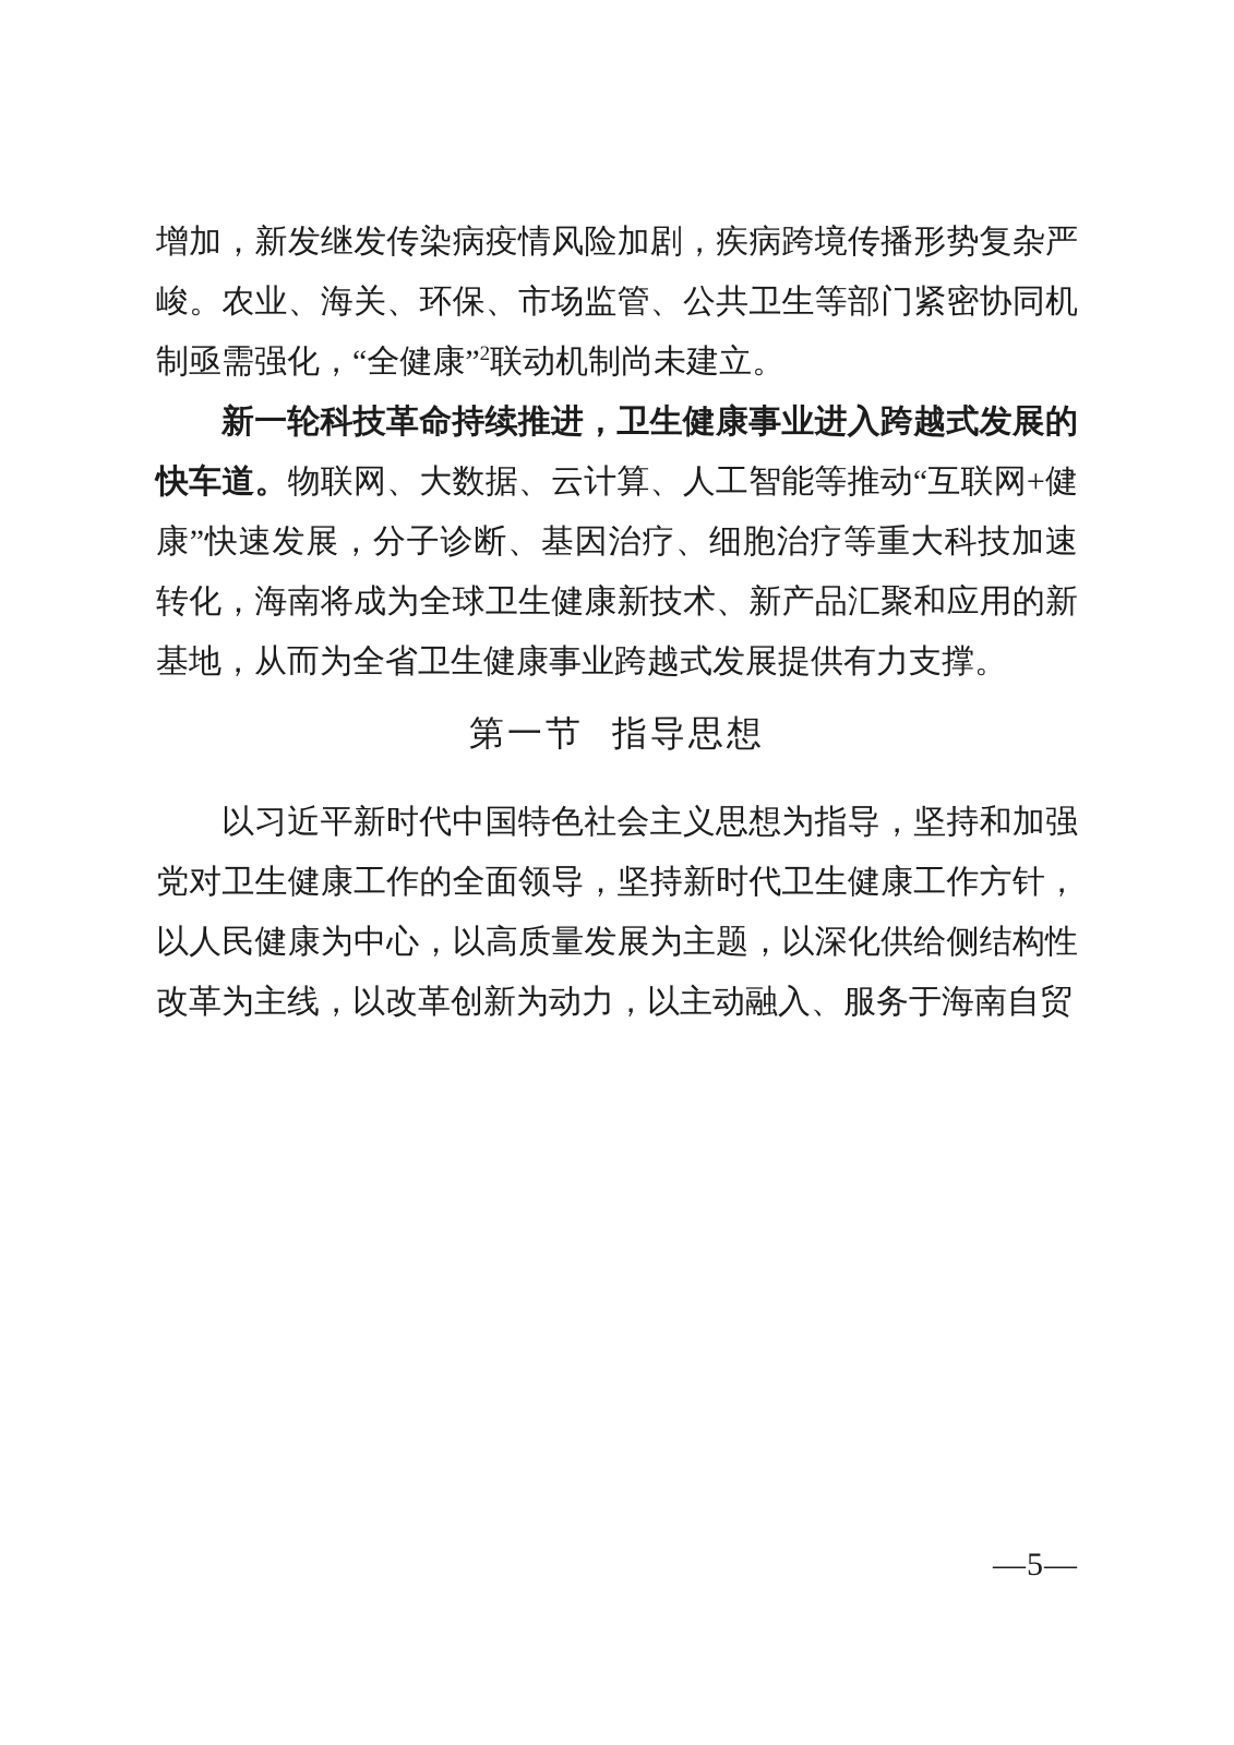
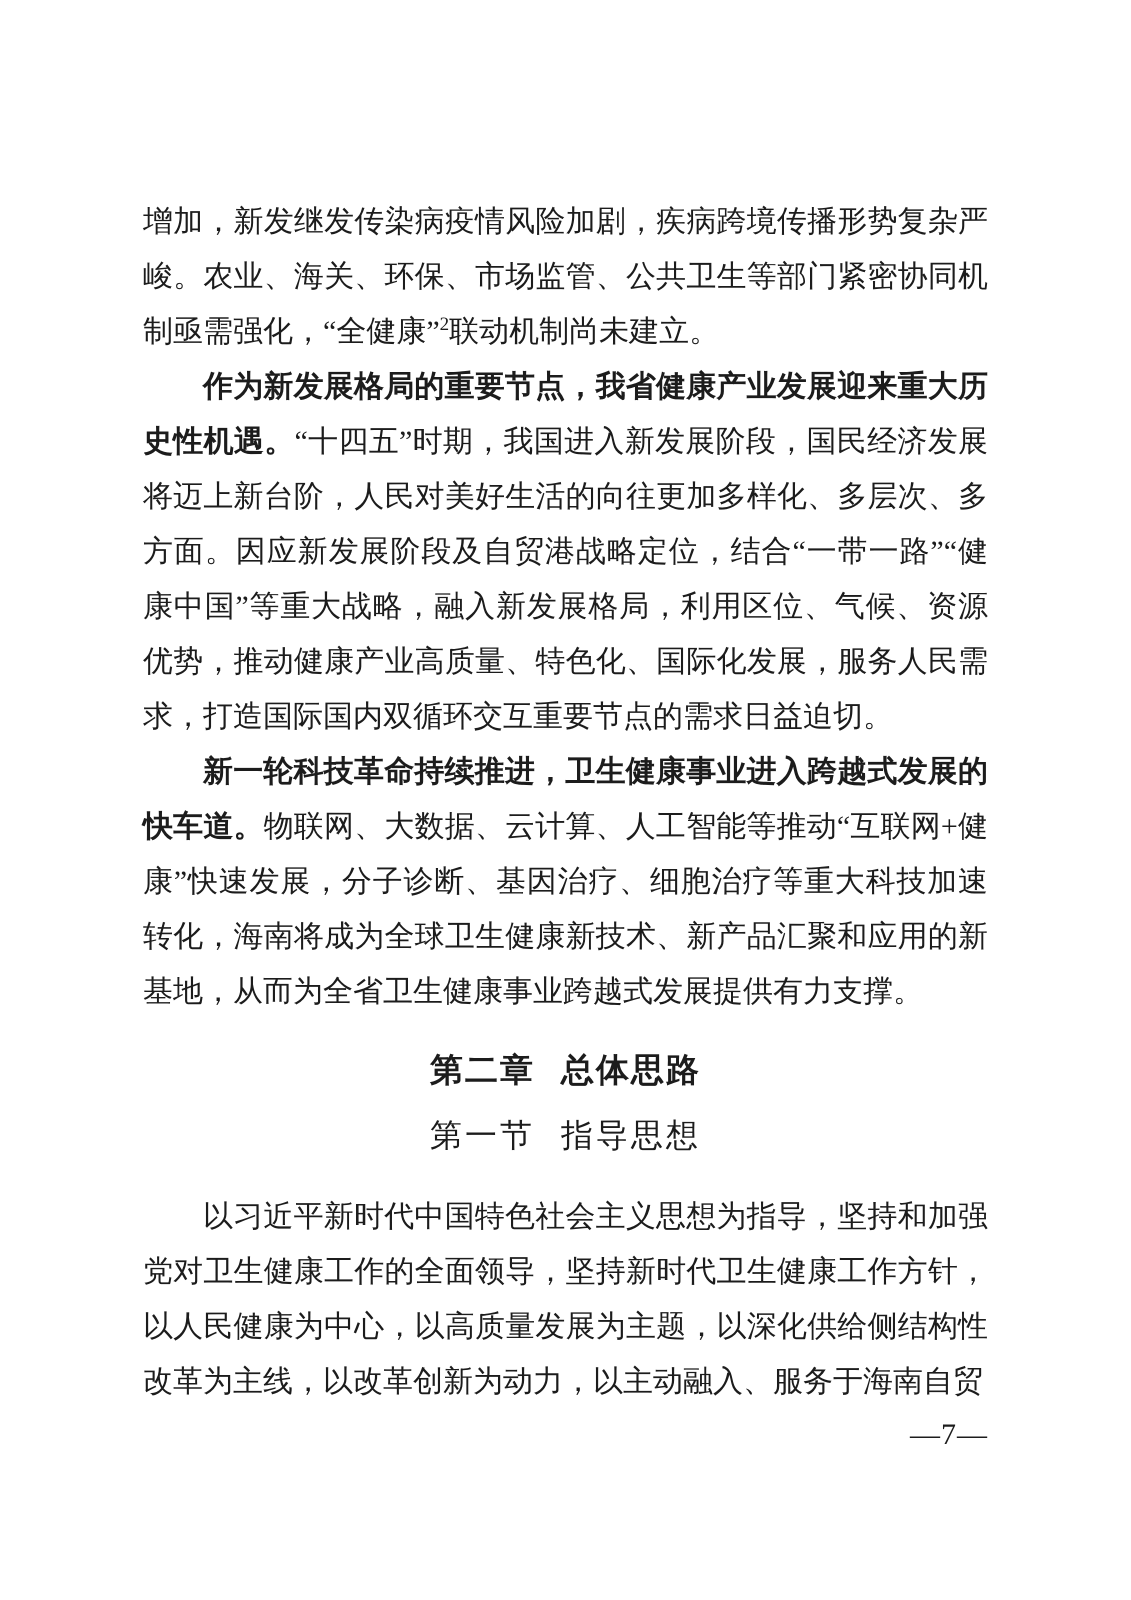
  增加，新发继发传染病疫情风险加剧，疾病跨境传播形势复杂严峻。农业、海关、环保、市场监管、公共卫生等部门紧密协同机制亟需强化，“全健康”2联动机制尚未建立。
+ 作为新发展格局的重要节点，我省健康产业发展迎来重大历史性机遇。“十四五”时期，我国进入新发展阶段，国民经济发展将迈上新台阶，人民对美好生活的向往更加多样化、多层次、多方面。因应新发展阶段及自贸港战略定位，结合“一带一路”“健康中国”等重大战略，融入新发展格局，利用区位、气候、资源优势，推动健康产业高质量、特色化、国际化发展，服务人民需求，打造国际国内双循环交互重要节点的需求日益迫切。
  新一轮科技革命持续推进，卫生健康事业进入跨越式发展的快车道。物联网、大数据、云计算、人工智能等推动“互联网+健康”快速发展，分子诊断、基因治疗、细胞治疗等重大科技加速转化，海南将成为全球卫生健康新技术、新产品汇聚和应用的新基地，从而为全省卫生健康事业跨越式发展提供有力支撑。
+ 第二章 总体思路
  第一节 指导思想
  以习近平新时代中国特色社会主义思想为指导，坚持和加强党对卫生健康工作的全面领导，坚持新时代卫生健康工作方针，以人民健康为中心，以高质量发展为主题，以深化供给侧结构性改革为主线，以改革创新为动力，以主动融入、服务于海南自贸
- —5—
+ —7—
